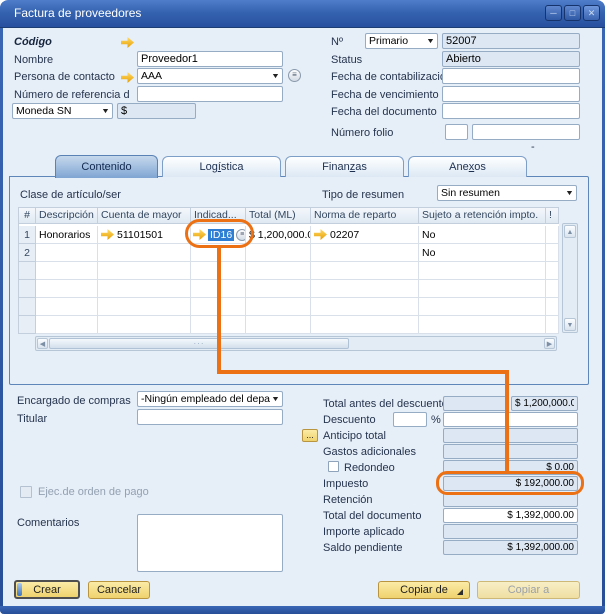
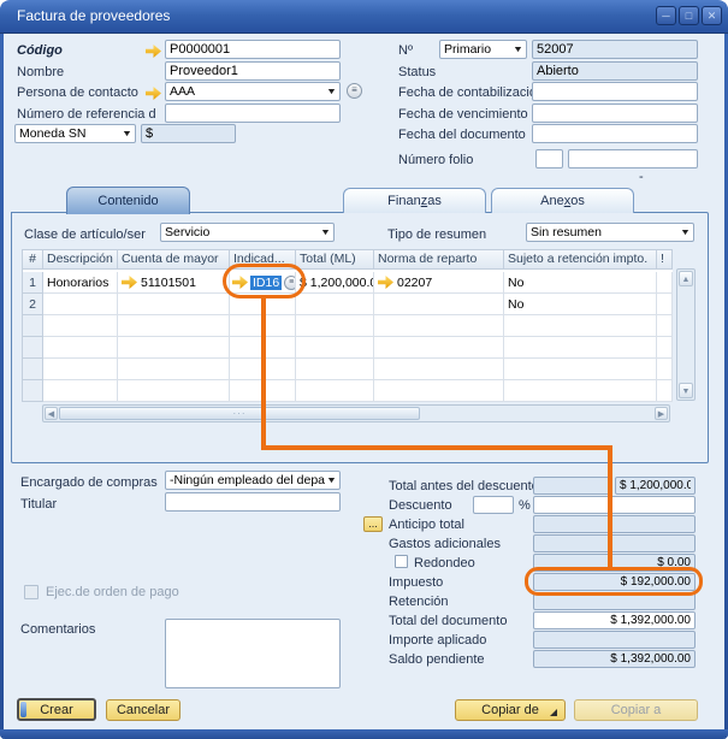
  Factura de proveedores
  ─
  □
  ✕
  Código
+ P0000001
  Nombre
  Proveedor1
  Persona de contacto
  AAA
  ≡
  Número de referencia d
  Moneda SN
  $
  Nº
  Primario
  52007
  Status
  Abierto
  Fecha de contabilizaci
  Fecha de vencimiento
  Fecha del documento
  Número folio
  -
  Contenido
- Logística
  Finanzas
  Anexos
  Clase de artículo/ser
+ Servicio
  Tipo de resumen
  Sin resumen
  #
  Descripción
  Cuenta de mayor
  Indicad...
  Total (ML)
  Norma de reparto
  Sujeto a retención impto.
  !
  1
  Honorarios
  51101501
  ID16
  $ 1,200,000.
  02207
  No
  2
  No
  ···
  Encargado de compras
  -Ningún empleado del depa
  Titular
  Ejec.de orden de pago
  Comentarios
  Total antes del descuent
  $ 1,200,000.0
  Descuento
  %
  ...
  Anticipo total
  Gastos adicionales
  Redondeo
  $ 0.00
  Impuesto
  $ 192,000.00
  Retención
  Total del documento
  $ 1,392,000.00
  Importe aplicado
  Saldo pendiente
  $ 1,392,000.00
  Crear
  Cancelar
  Copiar de
  Copiar a
